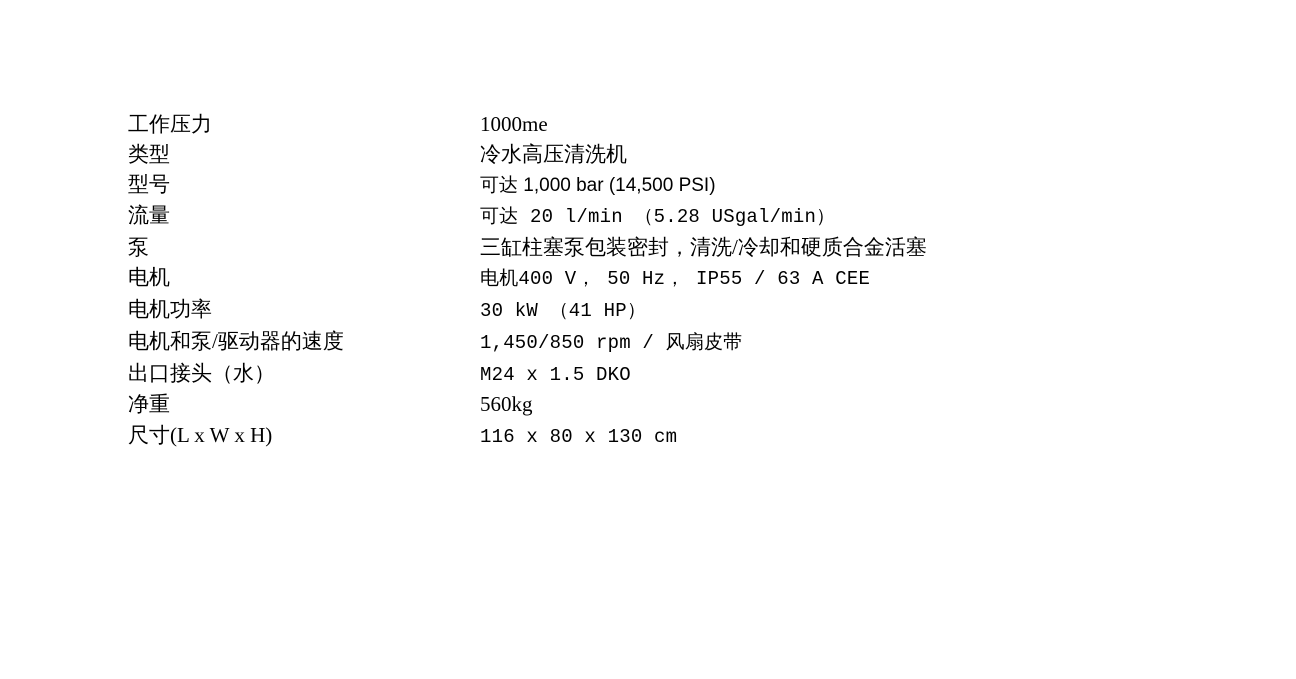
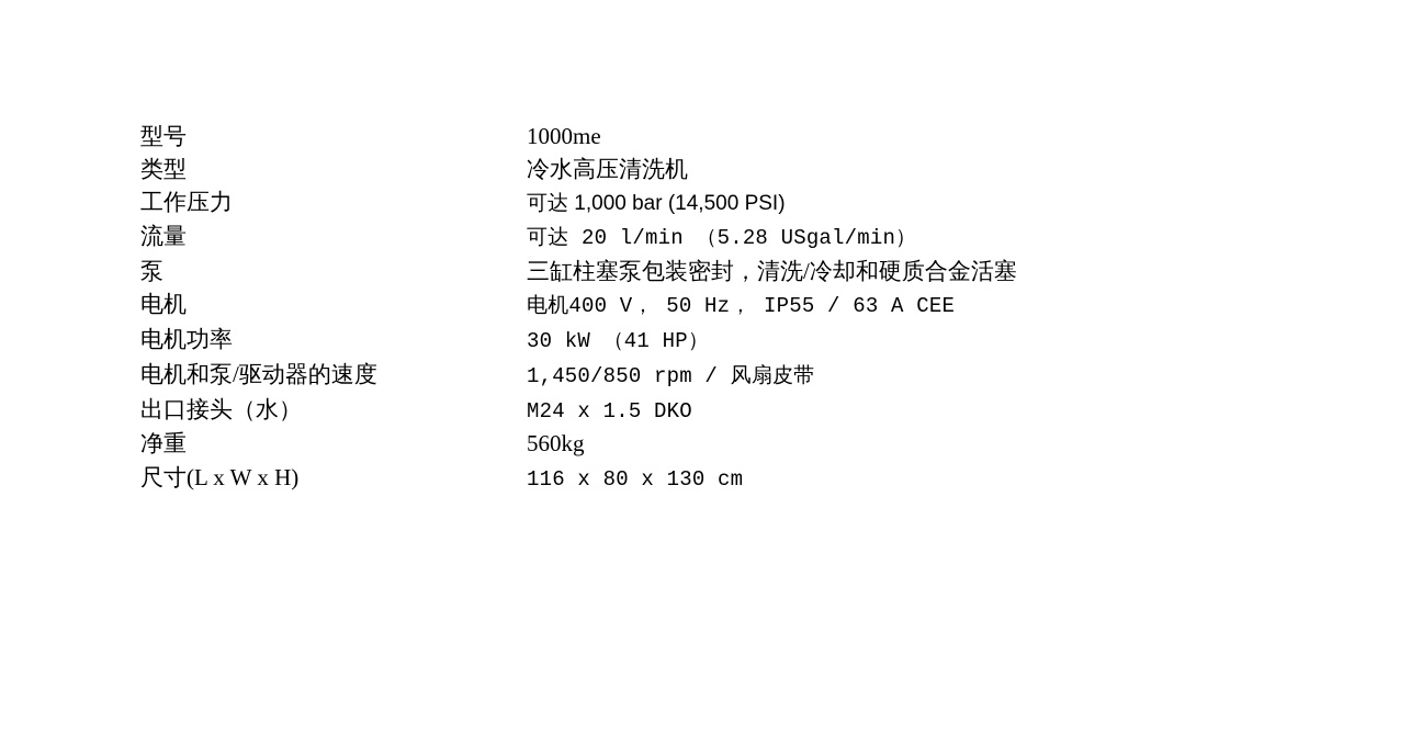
- 工作压力
+ 型号
  1000me
  类型
  冷水高压清洗机
- 型号
+ 工作压力
  可达 1,000 bar (14,500 PSI)
  流量
  可达 20 l/min （5.28 USgal/min）
  泵
  三缸柱塞泵包装密封，清洗/冷却和硬质合金活塞
  电机
  电机400 V， 50 Hz， IP55 / 63 A CEE
  电机功率
  30 kW （41 HP）
  电机和泵/驱动器的速度
  1,450/850 rpm / 风扇皮带
  出口接头（水）
  M24 x 1.5 DKO
  净重
  560kg
  尺寸(L x W x H)
  116 x 80 x 130 cm
